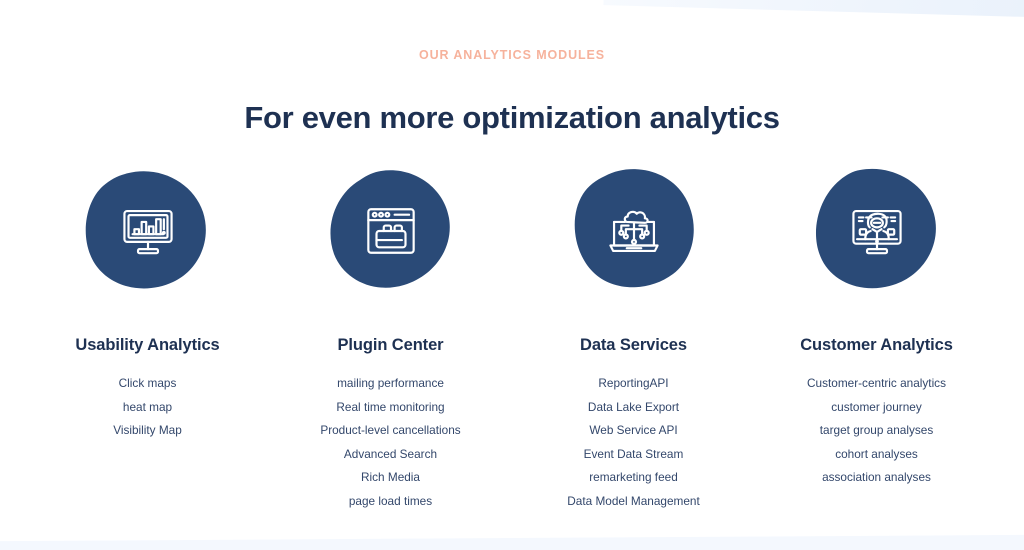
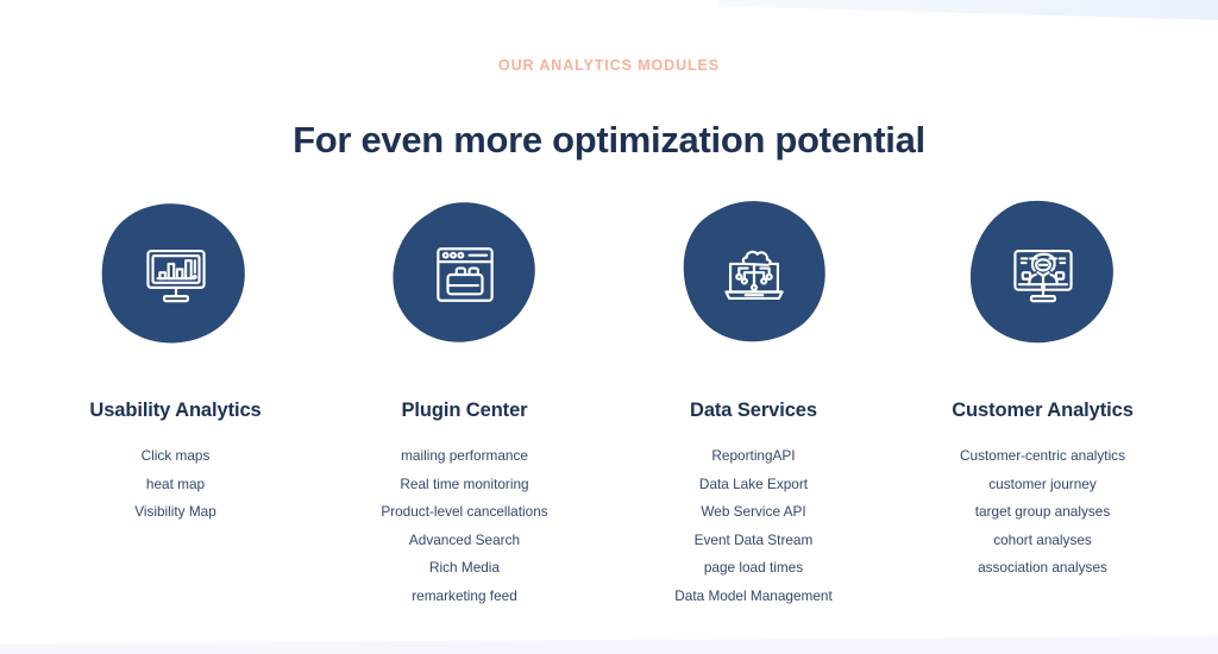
  OUR ANALYTICS MODULES
- For even more optimization analytics
+ For even more optimization potential
  Usability Analytics
  Click maps
  heat map
  Visibility Map
  Plugin Center
  mailing performance
  Real time monitoring
  Product-level cancellations
  Advanced Search
  Rich Media
- page load times
+ remarketing feed
  Data Services
  ReportingAPI
  Data Lake Export
  Web Service API
  Event Data Stream
- remarketing feed
+ page load times
  Data Model Management
  Customer Analytics
  Customer-centric analytics
  customer journey
  target group analyses
  cohort analyses
  association analyses
